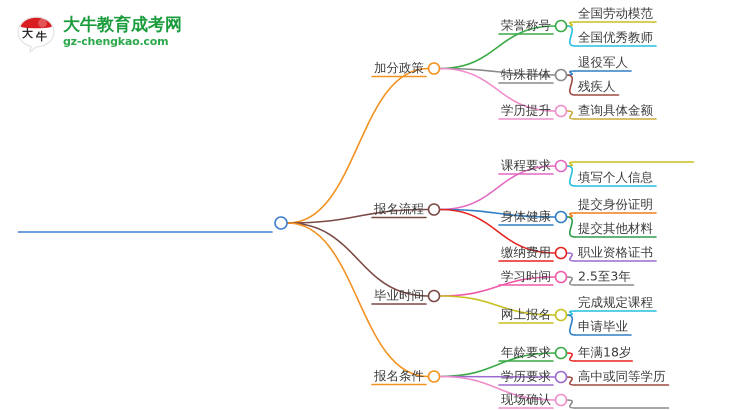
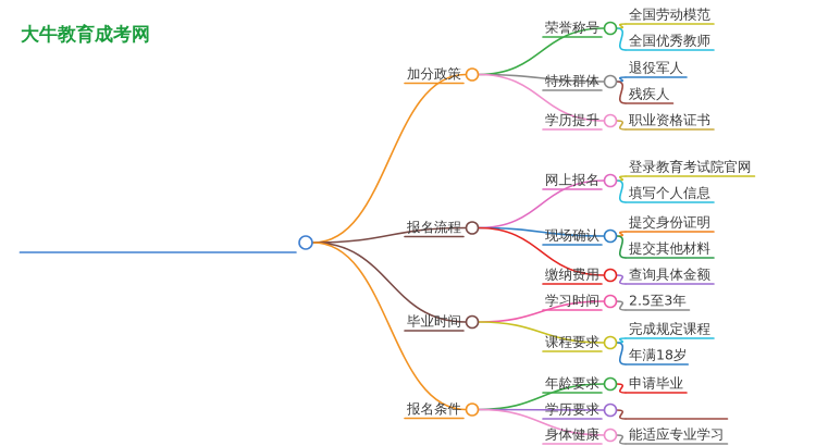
- 大
- 牛
  大牛教育成考网
- gz-chengkao.com
  加分政策
  荣誉称号
  全国劳动模范
  全国优秀教师
  特殊群体
  退役军人
  残疾人
  学历提升
- 查询具体金额
+ 职业资格证书
  报名流程
- 课程要求
+ 网上报名
+ 登录教育考试院官网
  填写个人信息
- 身体健康
+ 现场确认
  提交身份证明
  提交其他材料
  缴纳费用
- 职业资格证书
+ 查询具体金额
  毕业时间
  学习时间
  2.5至3年
- 网上报名
+ 课程要求
  完成规定课程
- 申请毕业
+ 年满18岁
  报名条件
  年龄要求
- 年满18岁
+ 申请毕业
  学历要求
- 高中或同等学历
- 现场确认
+ 身体健康
+ 能适应专业学习
